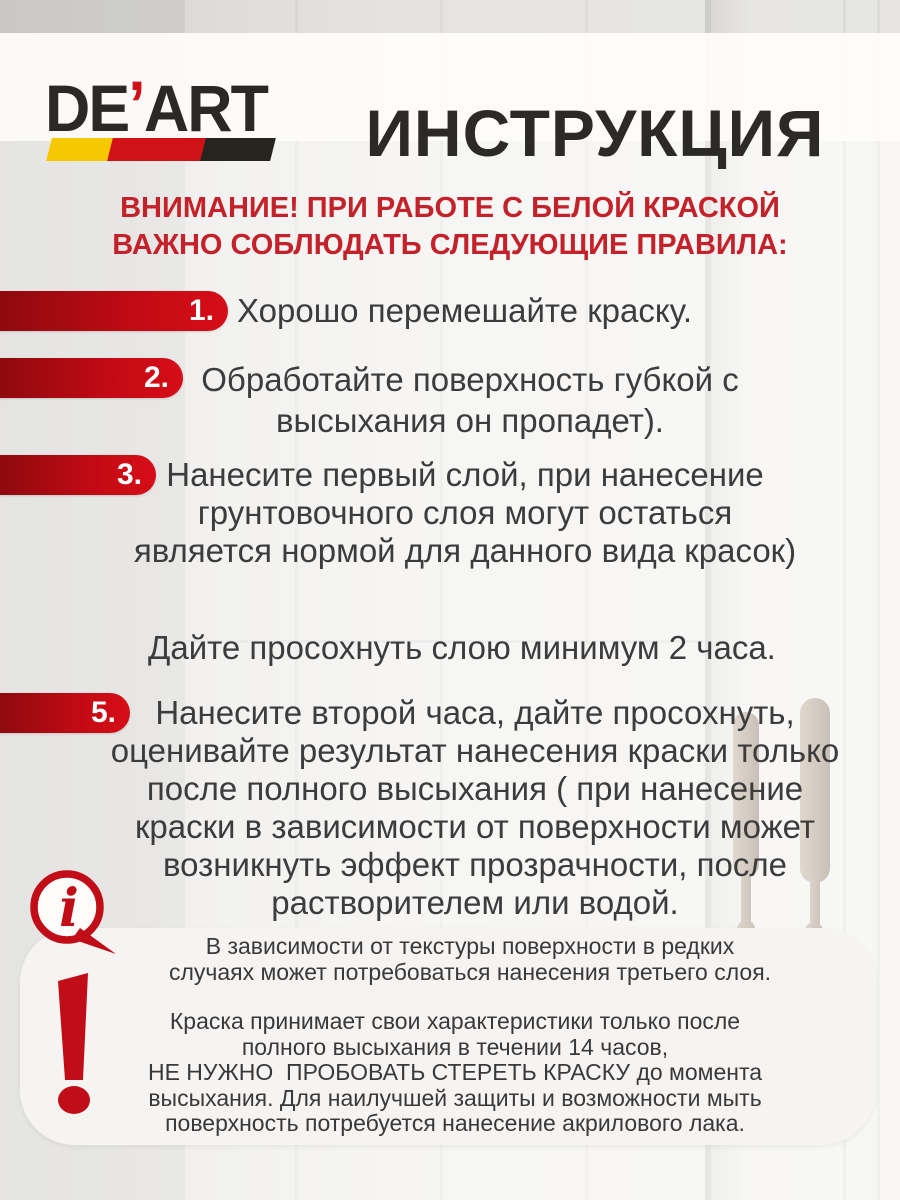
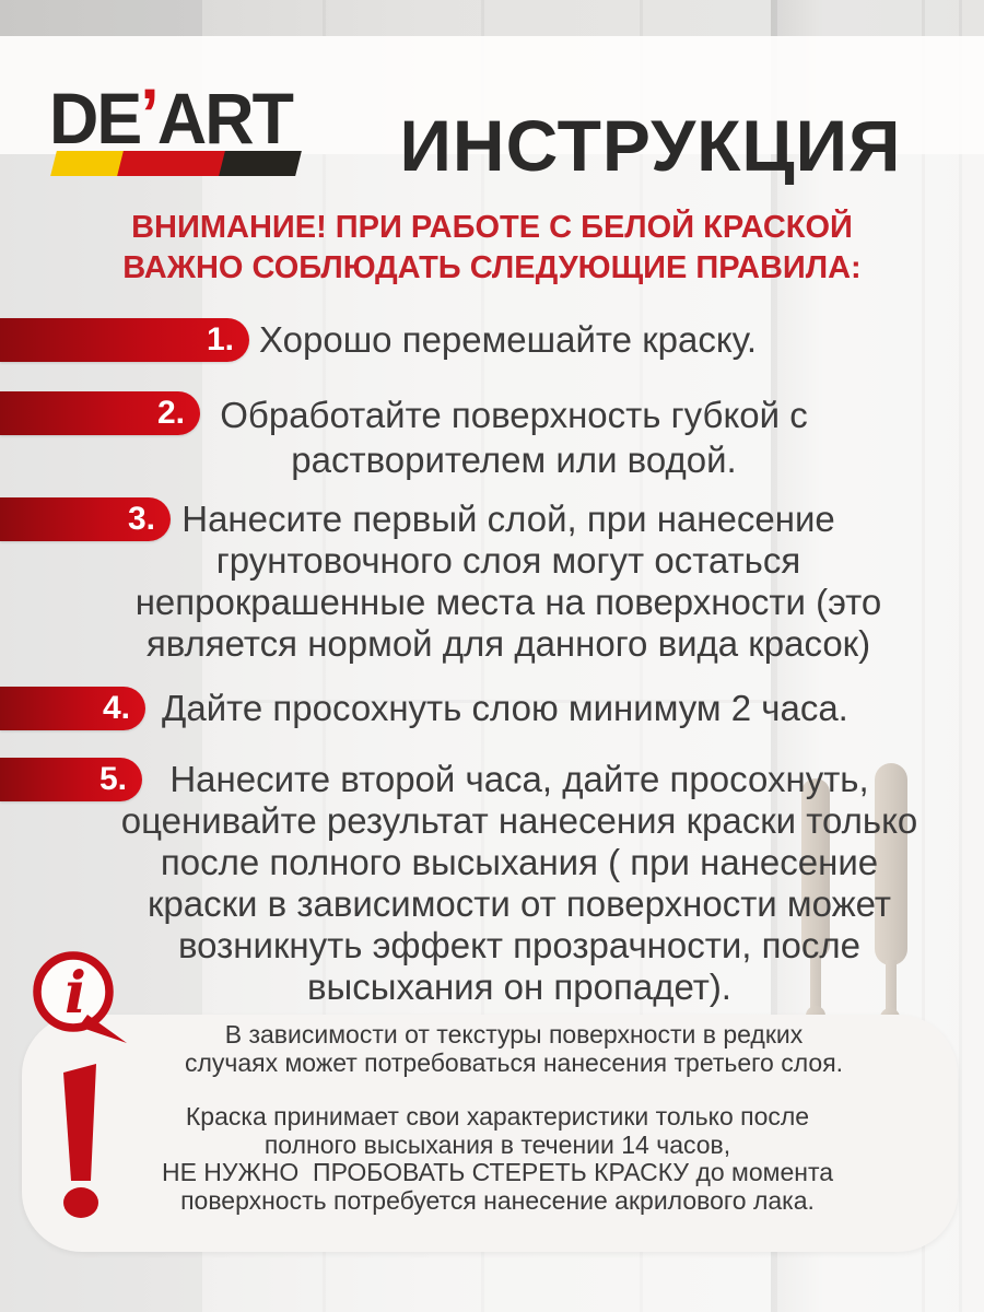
  DE’ART
  ИНСТРУКЦИЯ
  ВНИМАНИЕ! ПРИ РАБОТЕ С БЕЛОЙ КРАСКОЙ
  ВАЖНО СОБЛЮДАТЬ СЛЕДУЮЩИЕ ПРАВИЛА:
  1.
  Хорошо перемешайте краску.
  2.
  Обработайте поверхность губкой с
- высыхания он пропадет).
+ растворителем или водой.
  3.
  Нанесите первый слой, при нанесение
  грунтовочного слоя могут остаться
+ непрокрашенные места на поверхности (это
  является нормой для данного вида красок)
+ 4.
  Дайте просохнуть слою минимум 2 часа.
  5.
  Нанесите второй часа, дайте просохнуть,
  оценивайте результат нанесения краски только
  после полного высыхания ( при нанесение
  краски в зависимости от поверхности может
  возникнуть эффект прозрачности, после
- растворителем или водой.
+ высыхания он пропадет).
  i
  В зависимости от текстуры поверхности в редких
  случаях может потребоваться нанесения третьего слоя.
  Краска принимает свои характеристики только после
  полного высыхания в течении 14 часов,
  НЕ НУЖНО ПРОБОВАТЬ СТЕРЕТЬ КРАСКУ до момента
- высыхания. Для наилучшей защиты и возможности мыть
  поверхность потребуется нанесение акрилового лака.
